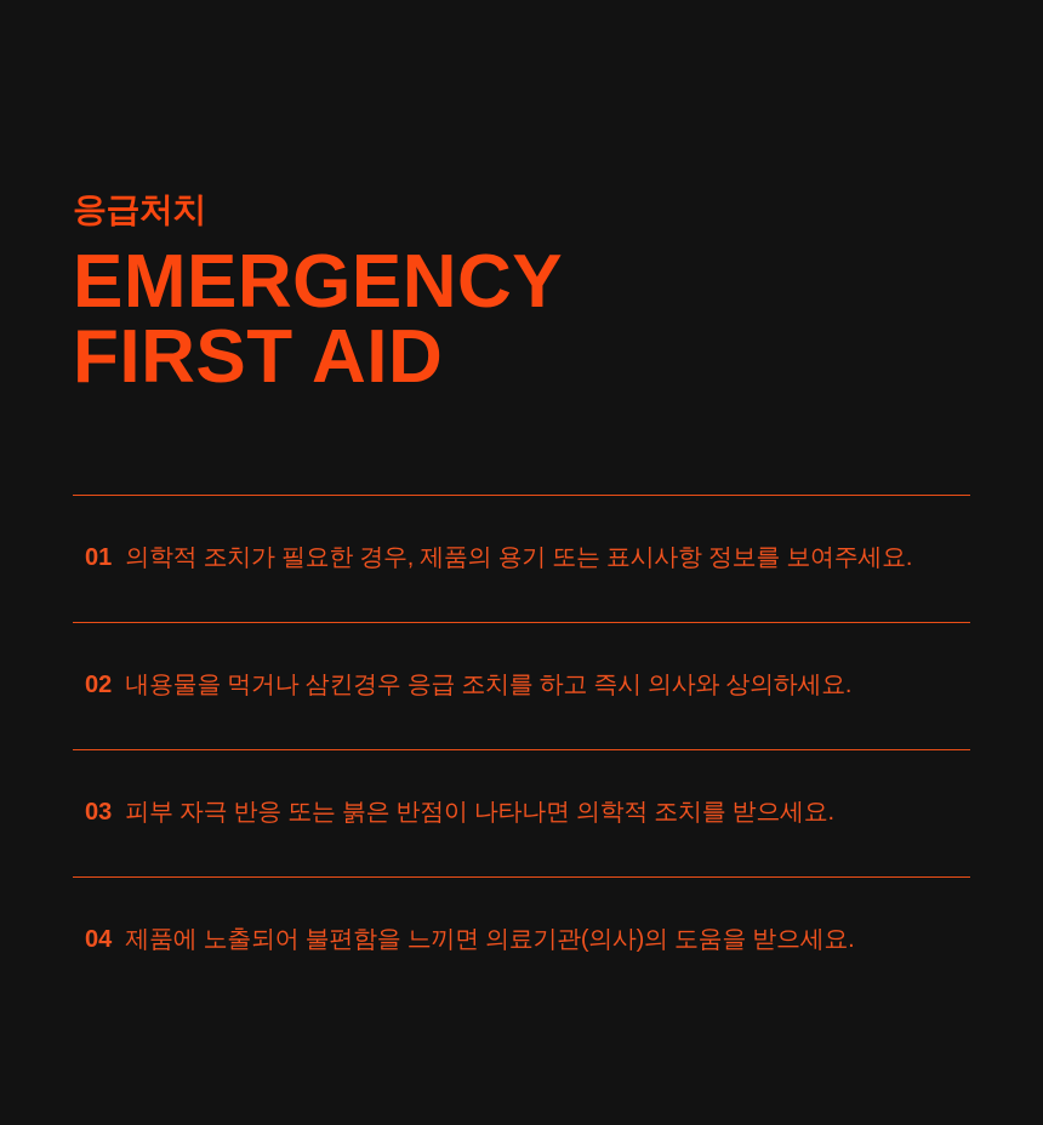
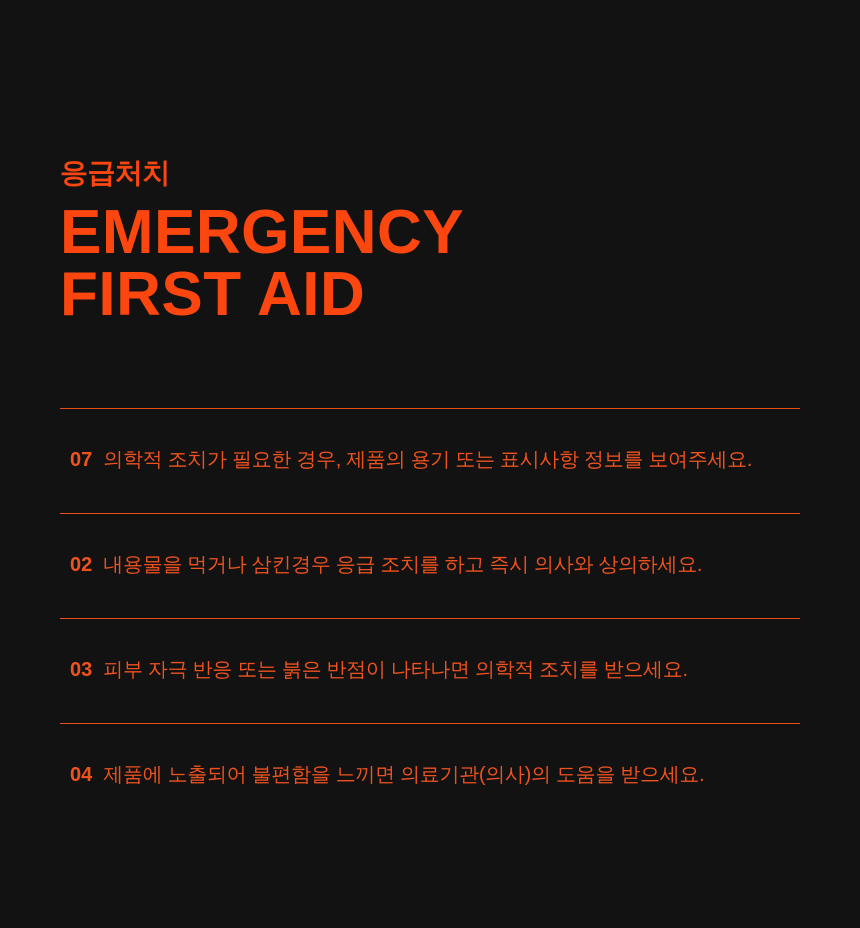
  응급처치
  EMERGENCY
  FIRST AID
- 01
+ 07
  의학적 조치가 필요한 경우, 제품의 용기 또는 표시사항 정보를 보여주세요.
  02
  내용물을 먹거나 삼킨경우 응급 조치를 하고 즉시 의사와 상의하세요.
  03
  피부 자극 반응 또는 붉은 반점이 나타나면 의학적 조치를 받으세요.
  04
  제품에 노출되어 불편함을 느끼면 의료기관(의사)의 도움을 받으세요.
